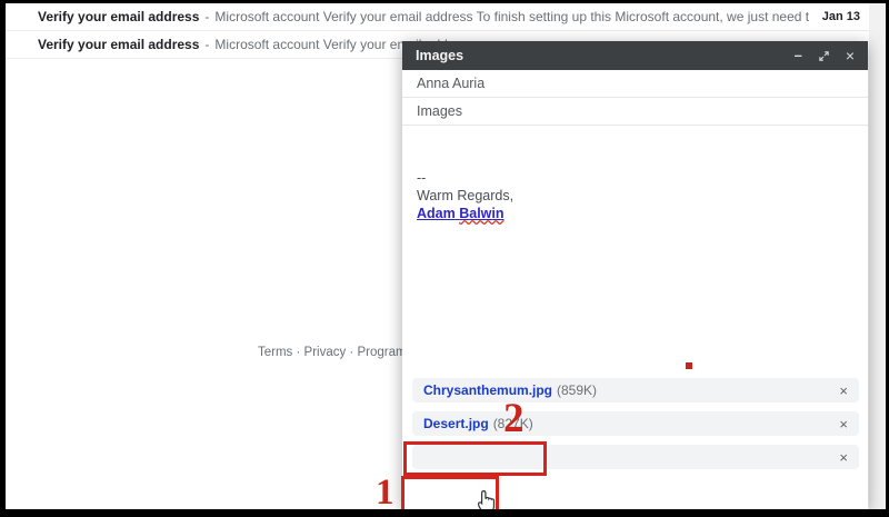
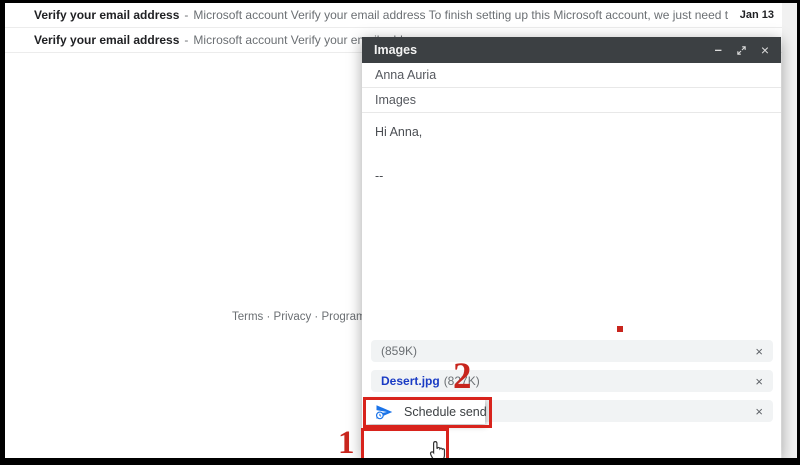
  Verify your email address
  -
  Microsoft account Verify your email address To finish setting up this Microsoft account, we just need t
  Jan 13
  Verify your email address
  -
  Microsoft account Verify your e
  Terms · Privacy · Program
  Images
  –
  ×
  Anna Auria
  Images
+ Hi Anna,
  --
- Warm Regards,
- Adam Balwin
- Chrysanthemum.jpg
  (859K)
  ×
  Desert.jpg
  (827K)
  ×
  ×
+ Schedule send
  1
  2
